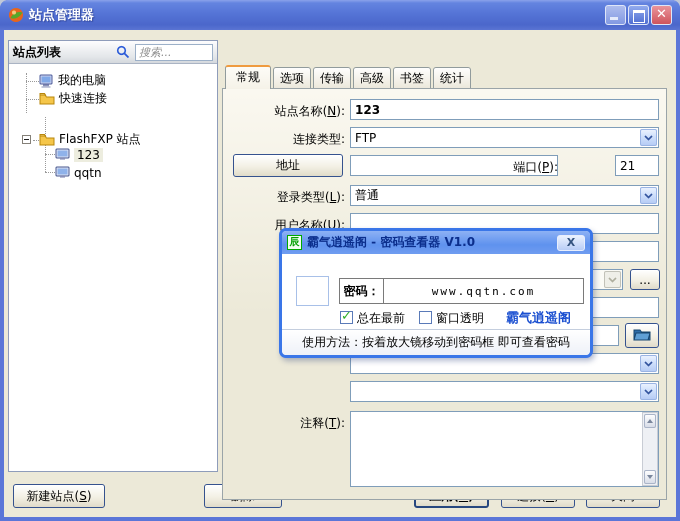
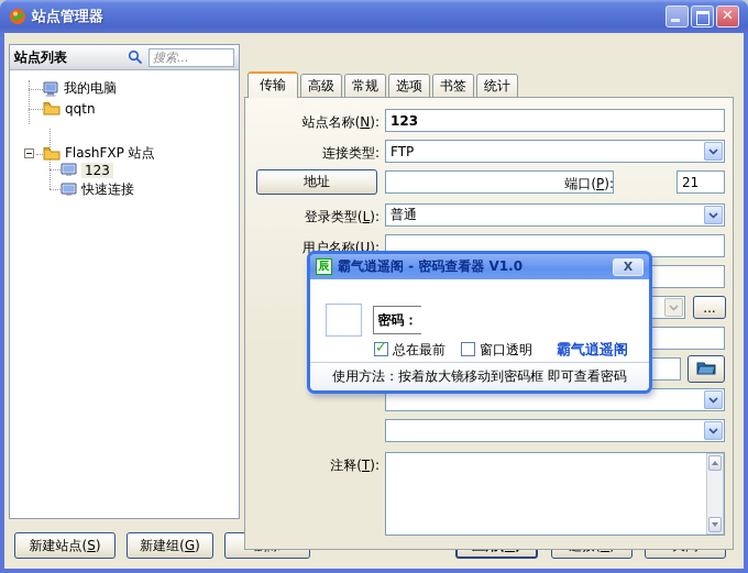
  站点管理器
  ✕
  站点列表
  搜索...
  我的电脑
- 快速连接
+ qqtn
  FlashFXP 站点
  123
- qqtn
+ 快速连接
- 常规
+ 传输
- 选项
+ 高级
- 传输
+ 常规
- 高级
+ 选项
  书签
  统计
  站点名称(N):
  123
  连接类型:
  FTP
  地址
  端口(P):
  21
  登录类型(L):
  普通
  用户名称(U):
  ...
  注释(T):
  新建站点(S)
+ 新建组(G)
  辰
  霸气逍遥阁 - 密码查看器 V1.0
  X
  密码：
- www.qqtn.com
  ✓
  总在最前
  窗口透明
  霸气逍遥阁
  使用方法：按着放大镜移动到密码框 即可查看密码
